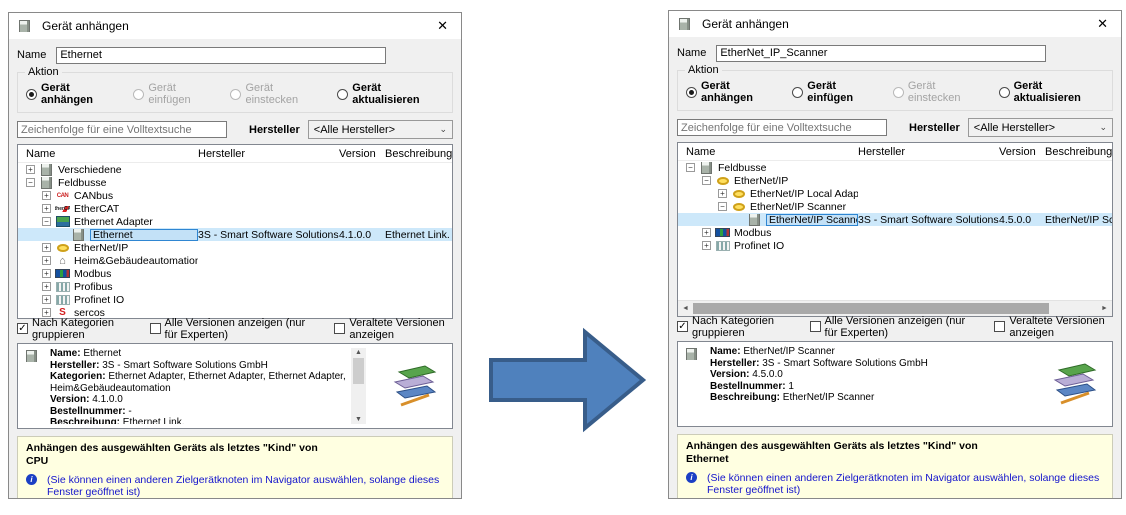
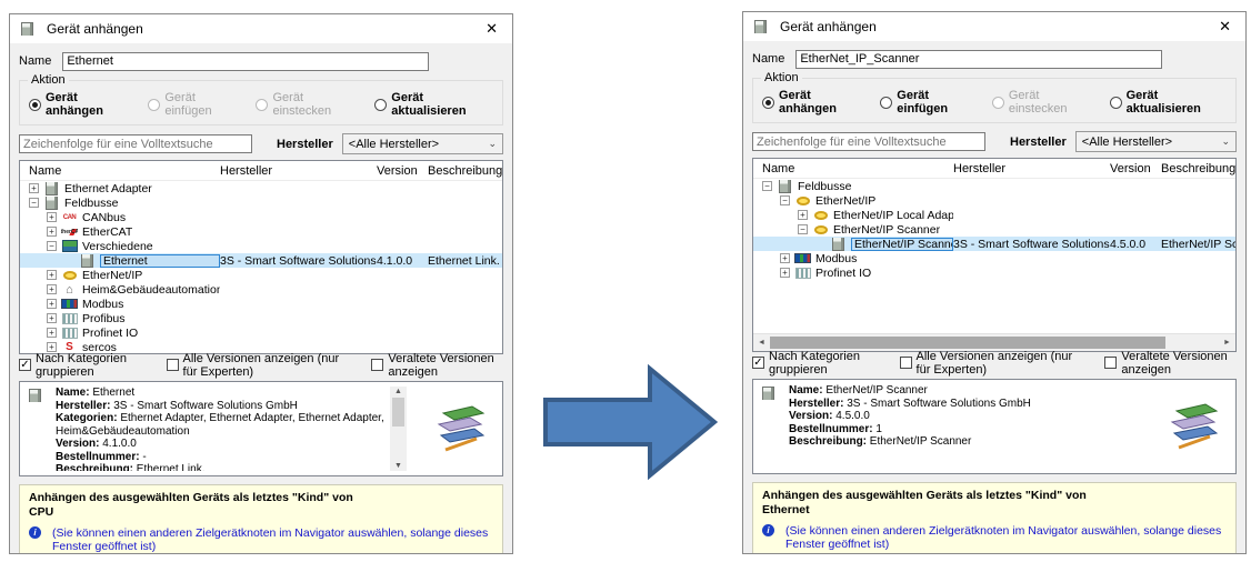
  Gerät anhängen
  ✕
  Name
  Ethernet
  Aktion
  Gerät anhängen
  Gerät einfügen
  Gerät einstecken
  Gerät aktualisieren
  Zeichenfolge für eine Volltextsuche
  Hersteller
  <Alle Hersteller>
  ⌄
  Name
  Hersteller
  Version
  Beschreibung
  +
- Verschiedene
+ Ethernet Adapter
  −
  Feldbusse
  +
  CANbus
  +
  EtherCAT
  −
- Ethernet Adapter
+ Verschiedene
  Ethernet
  3S - Smart Software Solutions
  4.1.0.0
  Ethernet Link.
  +
  EtherNet/IP
  +
  ⌂
  Heim&Gebäudeautomation
  +
  Modbus
  +
  Profibus
  +
  Profinet IO
  +
  S
  sercos
  ✓
  Nach Kategorien gruppieren
  Alle Versionen anzeigen (nur für Experten)
  Veraltete Versionen anzeigen
  Name: Ethernet
  Hersteller: 3S - Smart Software Solutions GmbH
  Kategorien: Ethernet Adapter, Ethernet Adapter, Ethernet Adapter, Heim&Gebäudeautomation
  Version: 4.1.0.0
  Bestellnummer: -
  Beschreibung: Ethernet Link.
  Anhängen des ausgewählten Geräts als letztes "Kind" von
  CPU
  i
  (Sie können einen anderen Zielgerätknoten im Navigator auswählen, solange dieses Fenster geöffnet ist)
  Gerät anhängen
  ✕
  Name
  EtherNet_IP_Scanner
  Aktion
  Gerät anhängen
  Gerät einfügen
  Gerät einstecken
  Gerät aktualisieren
  Zeichenfolge für eine Volltextsuche
  Hersteller
  <Alle Hersteller>
  ⌄
  Name
  Hersteller
  Version
  Beschreibung
  −
  Feldbusse
  −
  EtherNet/IP
  +
  EtherNet/IP Local Adap
  −
  EtherNet/IP Scanner
  EtherNet/IP Scann
  3S - Smart Software Solutions
  4.5.0.0
  EtherNet/IP Sc
  +
  Modbus
  +
  Profinet IO
  ✓
  Nach Kategorien gruppieren
  Alle Versionen anzeigen (nur für Experten)
  Veraltete Versionen anzeigen
  Name: EtherNet/IP Scanner
  Hersteller: 3S - Smart Software Solutions GmbH
  Version: 4.5.0.0
  Bestellnummer: 1
  Beschreibung: EtherNet/IP Scanner
  Anhängen des ausgewählten Geräts als letztes "Kind" von
  Ethernet
  i
  (Sie können einen anderen Zielgerätknoten im Navigator auswählen, solange dieses Fenster geöffnet ist)
